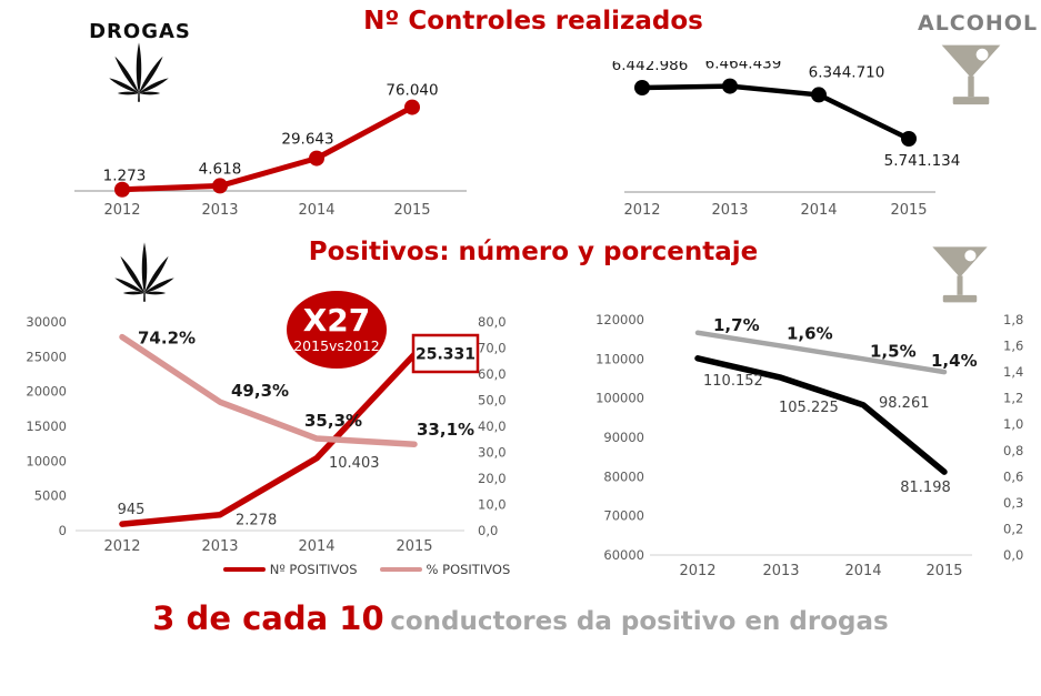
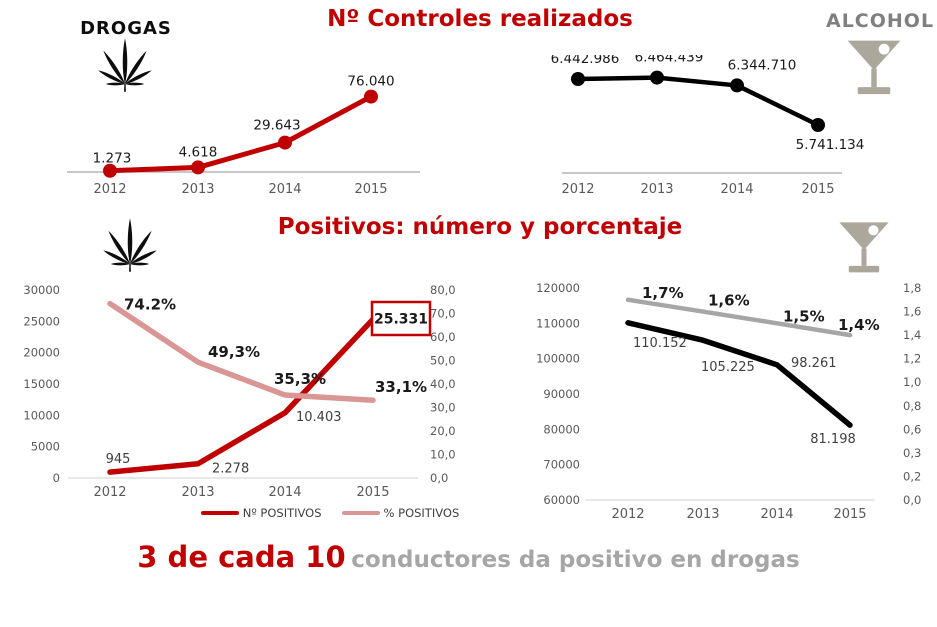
  DROGAS
  Nº Controles realizados
  ALCOHOL
  2012
  2013
  2014
  2015
  1.273
  4.618
  29.643
  76.040
  2012
  2013
  2014
  2015
  6.442.986
  6.464.439
  6.344.710
  5.741.134
  Positivos: número y porcentaje
  0
  5000
  10000
  15000
  20000
  25000
  30000
  0,0
  10,0
  20,0
  30,0
  40,0
  50,0
  60,0
  70,0
  80,0
  2012
  2013
  2014
  2015
  945
  2.278
  10.403
  74.2%
  49,3%
  35,3%
  33,1%
  25.331
  60000
  70000
  80000
  90000
  100000
  110000
  120000
  0,0
  0,2
  0,3
  0,6
  0,8
  1,0
  1,2
  1,4
  1,6
  1,8
  2012
  2013
  2014
  2015
  110.152
  105.225
  98.261
  81.198
  1,7%
  1,6%
  1,5%
  1,4%
- X27
- 2015vs2012
  Nº POSITIVOS
  % POSITIVOS
  3 de cada 10 conductores da positivo en drogas
